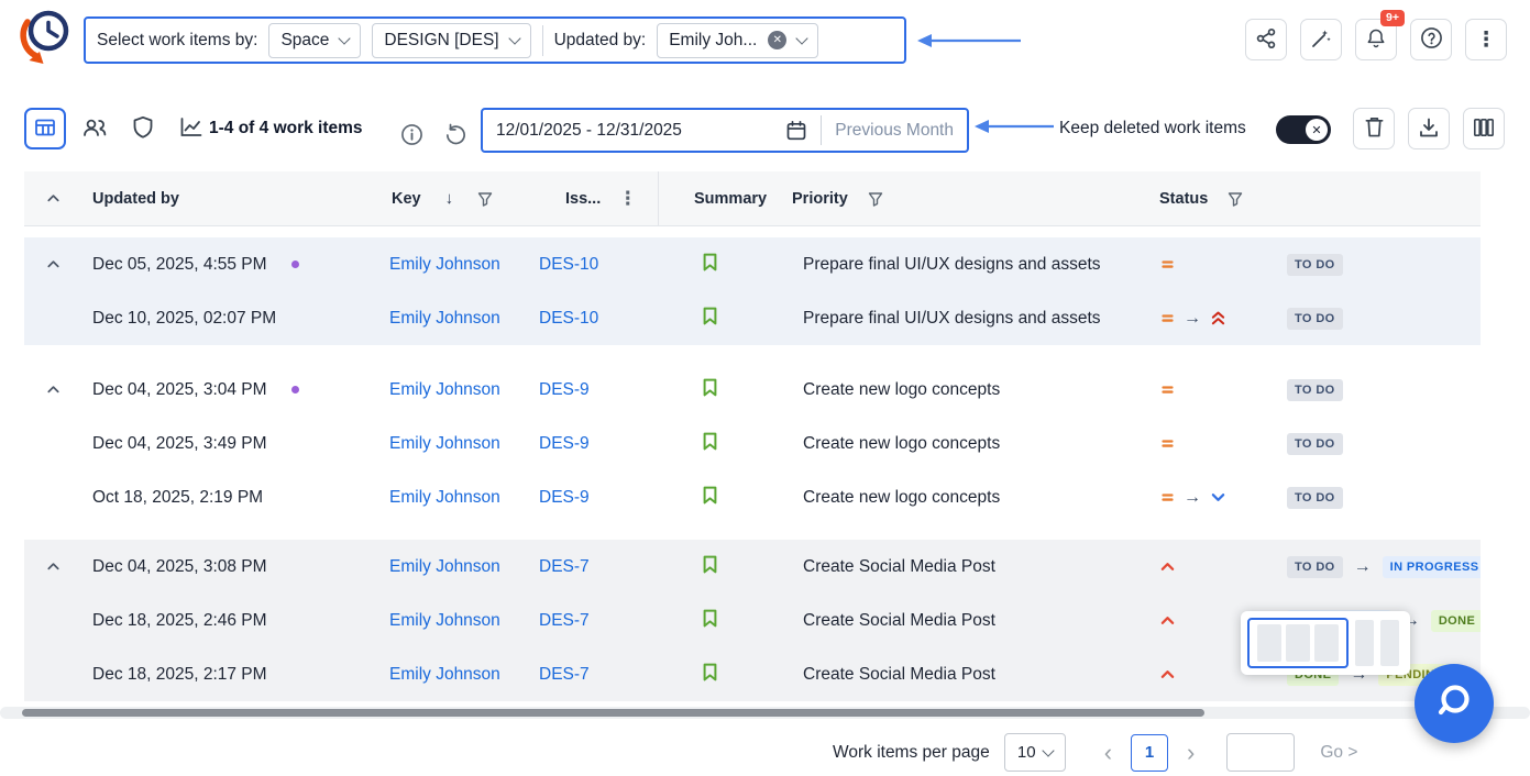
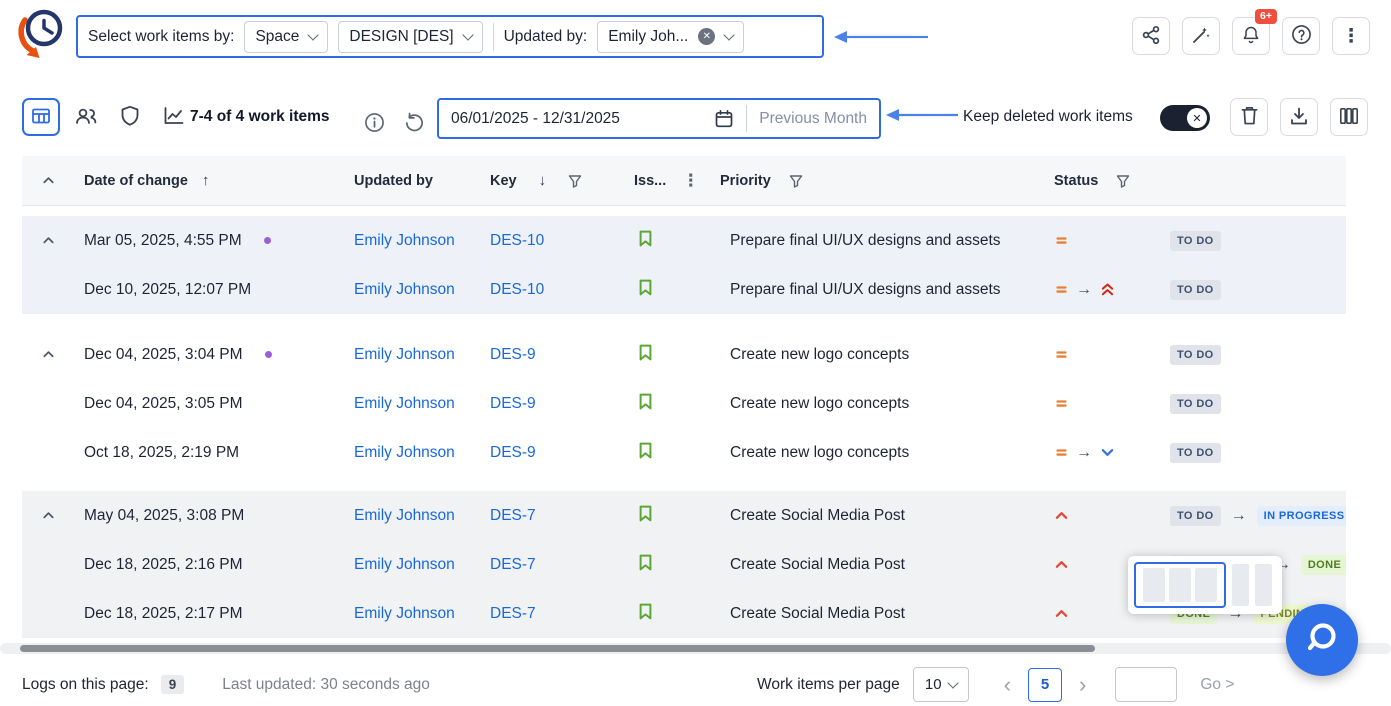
  Select work items by:
  Space
  DESIGN [DES]
  Updated by:
  Emily Joh...
  ✕
- 9+
+ 6+
  ⋮
- 1-4 of 4 work items
+ 7-4 of 4 work items
- 12/01/2025 - 12/31/2025
+ 06/01/2025 - 12/31/2025
  Previous Month
  Keep deleted work items
  ✕
+ Date of change
+ ↑
  Updated by
  Key
  ↓
  Iss...
  ⋮
- Summary
  Priority
  Status
- Dec 05, 2025, 4:55 PM
+ Mar 05, 2025, 4:55 PM
  Emily Johnson
  DES-10
  Prepare final UI/UX designs and assets
  TO DO
- Dec 10, 2025, 02:07 PM
+ Dec 10, 2025, 12:07 PM
  Emily Johnson
  DES-10
  Prepare final UI/UX designs and assets
  →
  TO DO
  Dec 04, 2025, 3:04 PM
  Emily Johnson
  DES-9
  Create new logo concepts
  TO DO
- Dec 04, 2025, 3:49 PM
+ Dec 04, 2025, 3:05 PM
  Emily Johnson
  DES-9
  Create new logo concepts
  TO DO
  Oct 18, 2025, 2:19 PM
  Emily Johnson
  DES-9
  Create new logo concepts
  →
  TO DO
- Dec 04, 2025, 3:08 PM
+ May 04, 2025, 3:08 PM
  Emily Johnson
  DES-7
  Create Social Media Post
  TO DO
  →
  IN PROGRESS
- Dec 18, 2025, 2:46 PM
+ Dec 18, 2025, 2:16 PM
  Emily Johnson
  DES-7
  Create Social Media Post
  →
  DONE
  Dec 18, 2025, 2:17 PM
  Emily Johnson
  DES-7
  Create Social Media Post
+ Logs on this page:
+ 9
+ Last updated: 30 seconds ago
  Work items per page
  10
  ‹
- 1
+ 5
  ›
  Go >
